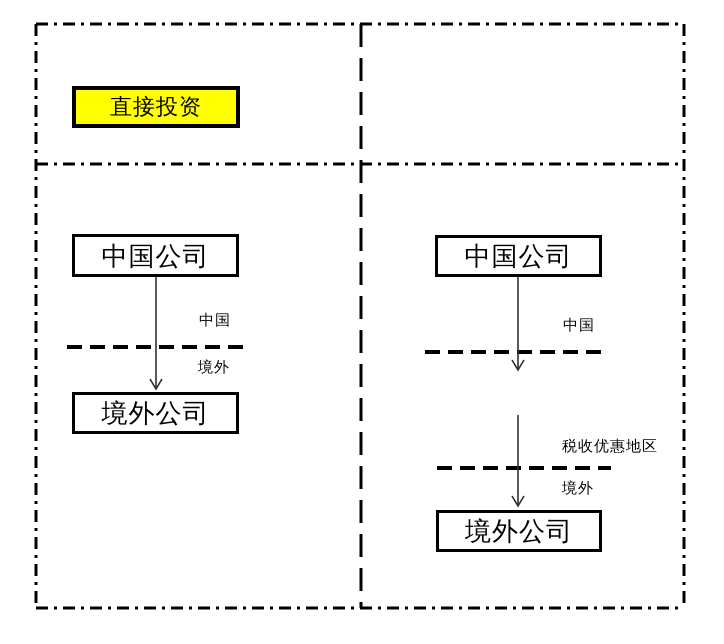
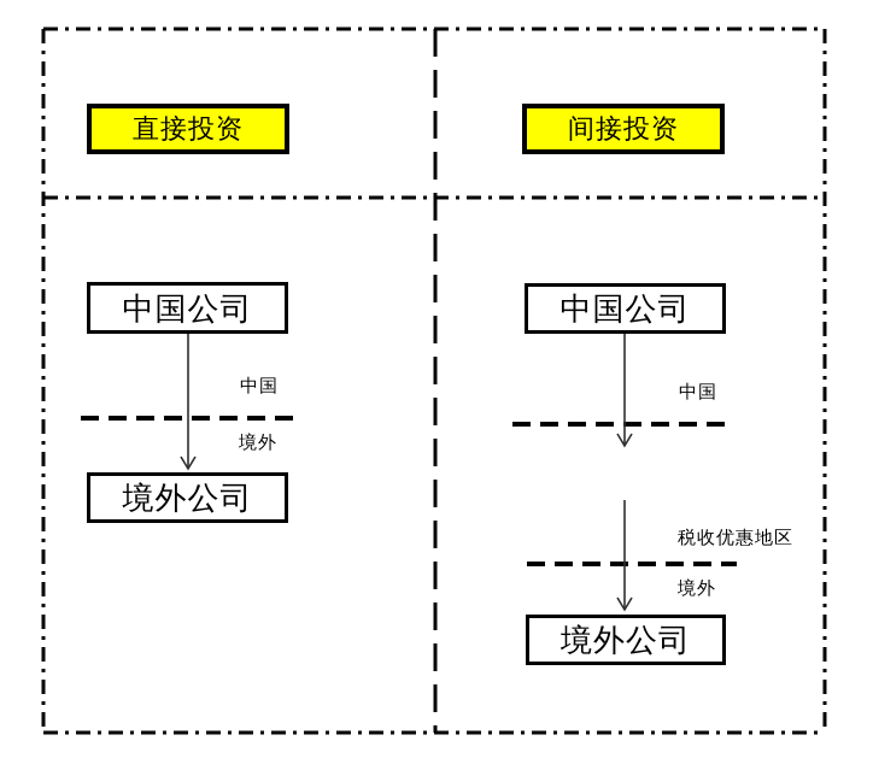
  直接投资
  中国公司
  中国
  境外
  境外公司
+ 间接投资
  中国公司
  中国
  税收优惠地区
  境外
  境外公司
